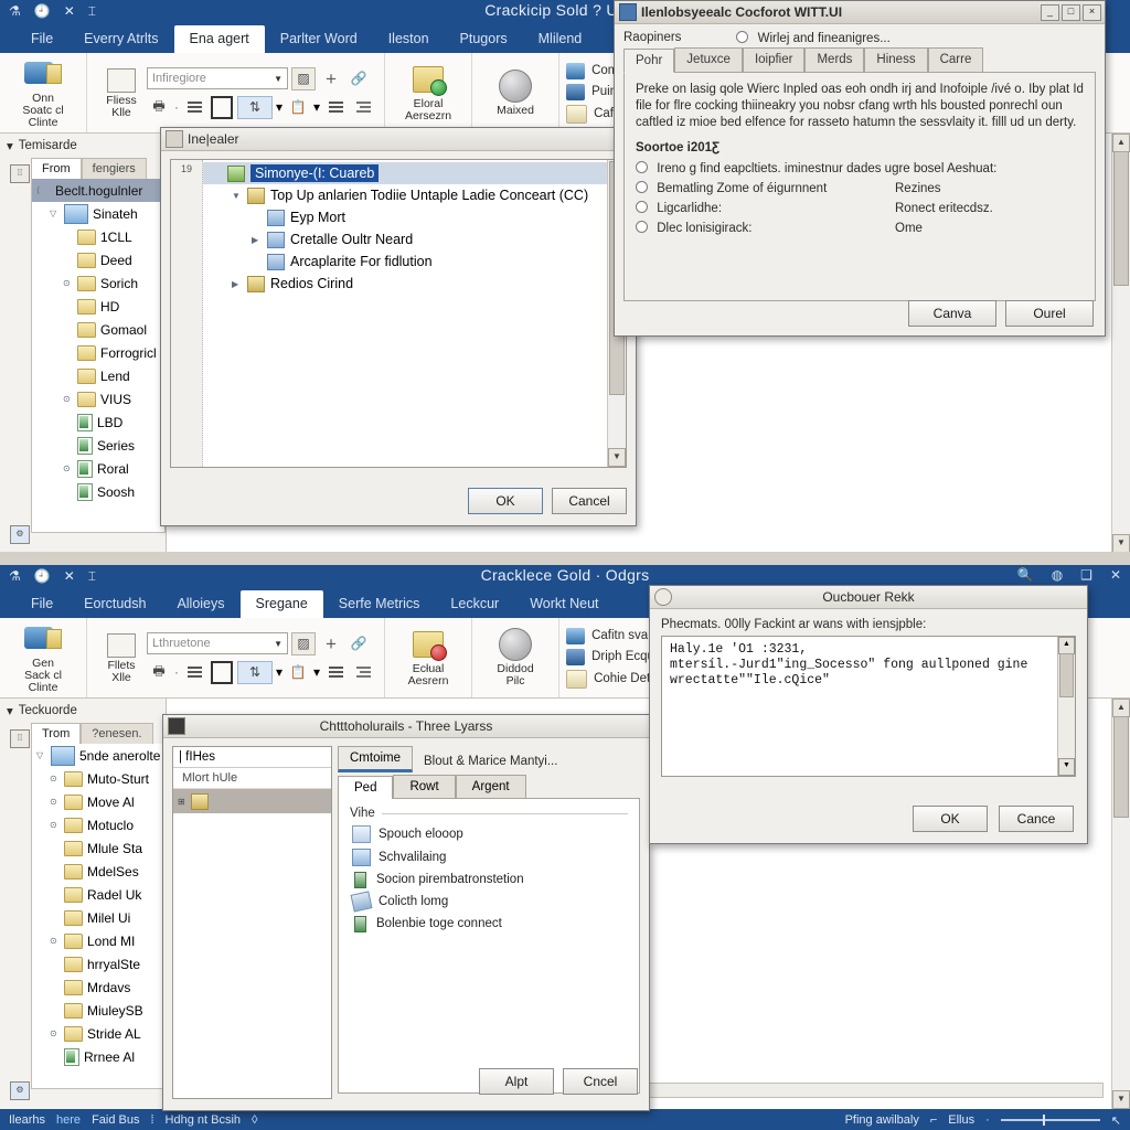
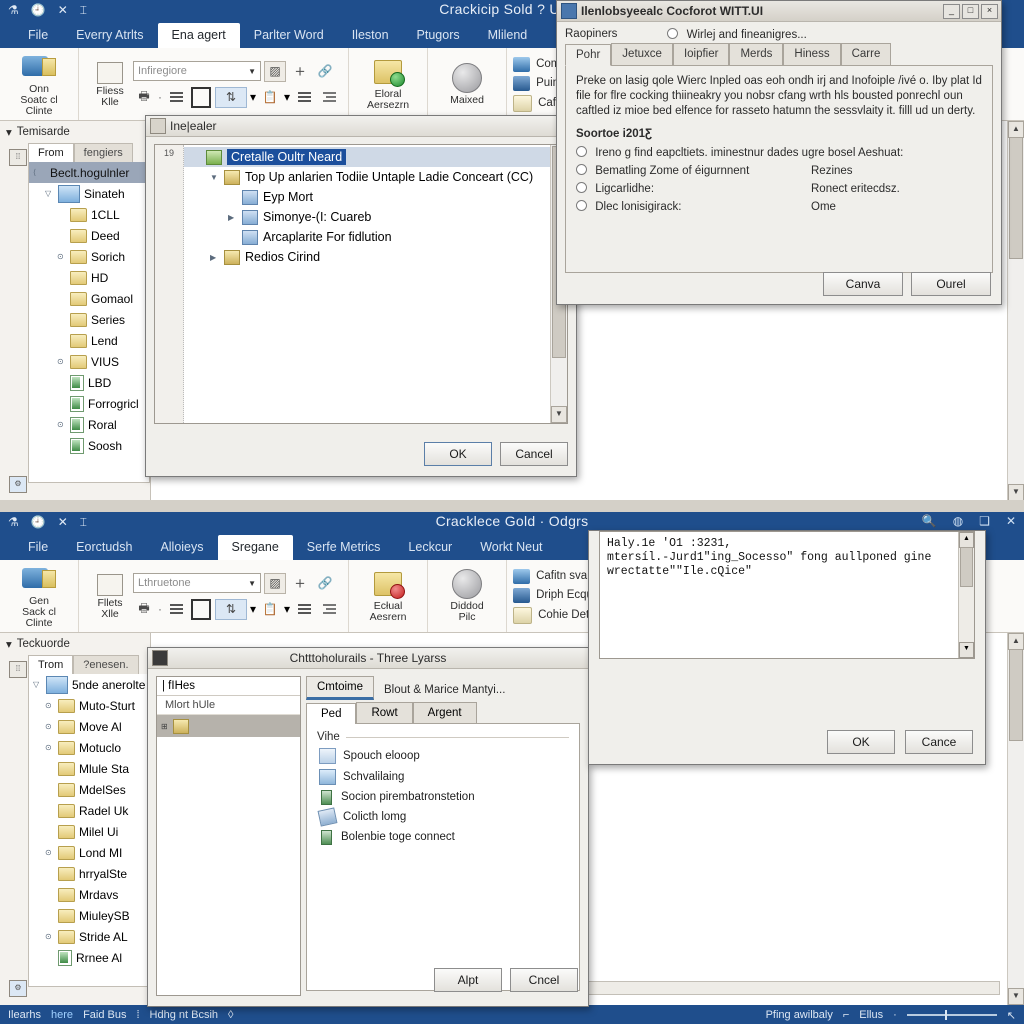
  ⚗
  🕘
  ✕
  ⌶
  Crackicip Sold ? U
  File
  Everry Atrlts
  Ena agert
  Parlter Word
  Ileston
  Ptugors
  Mlilend
  Onn
  Soatc cl
  Clinte
  Fliess
  Klle
  Infiregiore
  ▼
  ▨
  ＋
  🔗
  🖶
  ·
  ⇅
  ▾
  📋
  ▾
  Eloral
  Aersezrn
  Maixed
  ▾
  Temisarde
  ⁞⁞
  From
  fengiers
  ⟨
  Beclt.hogulnler
  ▽
  Sinateh
  1CLL
  Deed
  ⊙
  Sorich
  HD
  Gomaol
- Forrogricl
+ Series
  Lend
  ⊙
  VIUS
  LBD
- Series
+ Forrogricl
  ⊙
  Roral
  Soosh
  ⚙
  ▲
  ▼
  ⚗
  🕘
  ✕
  ⌶
  Cracklece Gold · Odgrs
  🔍
  ◍
  ❑
  ✕
  File
  Eorctudsh
  Alloieys
  Sregane
  Serfe Metrics
  Leckcur
  Workt Neut
  Gen
  Sack cl
  Clinte
  Fllets
  Xlle
  Lthruetone
  ▼
  ▨
  ＋
  🔗
  🖶
  ·
  ⇅
  ▾
  📋
  ▾
  Ecłual
  Aesrern
  Diddod
  Pilc
  ▾
  Teckuorde
  ⁞⁞
  Trom
  ?enesen.
  ▽
  5nde anerolte
  ⊙
  Muto-Sturt
  ⊙
  Move Al
  ⊙
  Motuclo
  Mlule Sta
  MdelSes
  Radel Uk
  Milel Ui
  ⊙
  Lond MI
  hrryalSte
  Mrdavs
  MiuleySB
  ⊙
  Stride AL
  Rrnee Al
  ⚙
  ▲
  ▼
  Ilearhs
  here
  Faid Bus
  ⁞
  Hdhg nt Bcsih
  ◊
  Pfing awilbaly
  ⌐
  Ellus
  ·
  ↖
  Ine|ealer
  19
- Simonye-(I: Cuareb
+ Cretalle Oultr Neard
  ▼
  Top Up anlarien Todiie Untaple Ladie Conceart (CC)
  Eyp Mort
  ▶
- Cretalle Oultr Neard
+ Simonye-(I: Cuareb
  Arcaplarite For fidlution
  ▶
  Redios Cirind
  ▼
  OK
  Cancel
  Ilenlobsyeealc Cocforot WITT.UI
  _
  □
  ×
  Raopiners
  Wirlej and fineanigres...
  Pohr
  Jetuxce
  Ioipfier
  Merds
  Hiness
  Carre
  Preke on lasig qole Wierc Inpled oas eoh ondh irj and Inofoiple /ivé o. Iby plat Id file for flre cocking thiineakry you nobsr cfang wrth hls bousted ponrechl oun caftled iz mioe bed elfence for rasseto hatumn the sessvlaity it. filll ud un derty.
  Soortoe i201Ƹ
  Ireno g find eapcltiets. iminestnur dades ugre bosel Aeshuat:
  Bematling Zome of éigurnnent
  Rezines
  Ligcarlidhe:
  Ronect eritecdsz.
  Dlec lonisigirack:
  Ome
  Canva
  Ourel
  Chtttoholurails - Three Lyarss
  | fIHes
  Mlort hUle
  ⊞
  Cmtoime
  Blout & Marice Mantyi...
  Ped
  Rowt
  Argent
  Vihe
  Spouch elooop
  Schvalilaing
  Socion pirembatronstetion
  Colicth lomg
  Bolenbie toge connect
  Alpt
  Cncel
- Oucbouer Rekk
- Phecmats. 00lly Fackint ar wans with iensjpble:
  Haly.1e 'O1 :3231,
  mtersíl.-Jurd1"ing_Socesso" fong aullponed gine
  wrectatte""Ile.cQice"
  OK
  Cance
